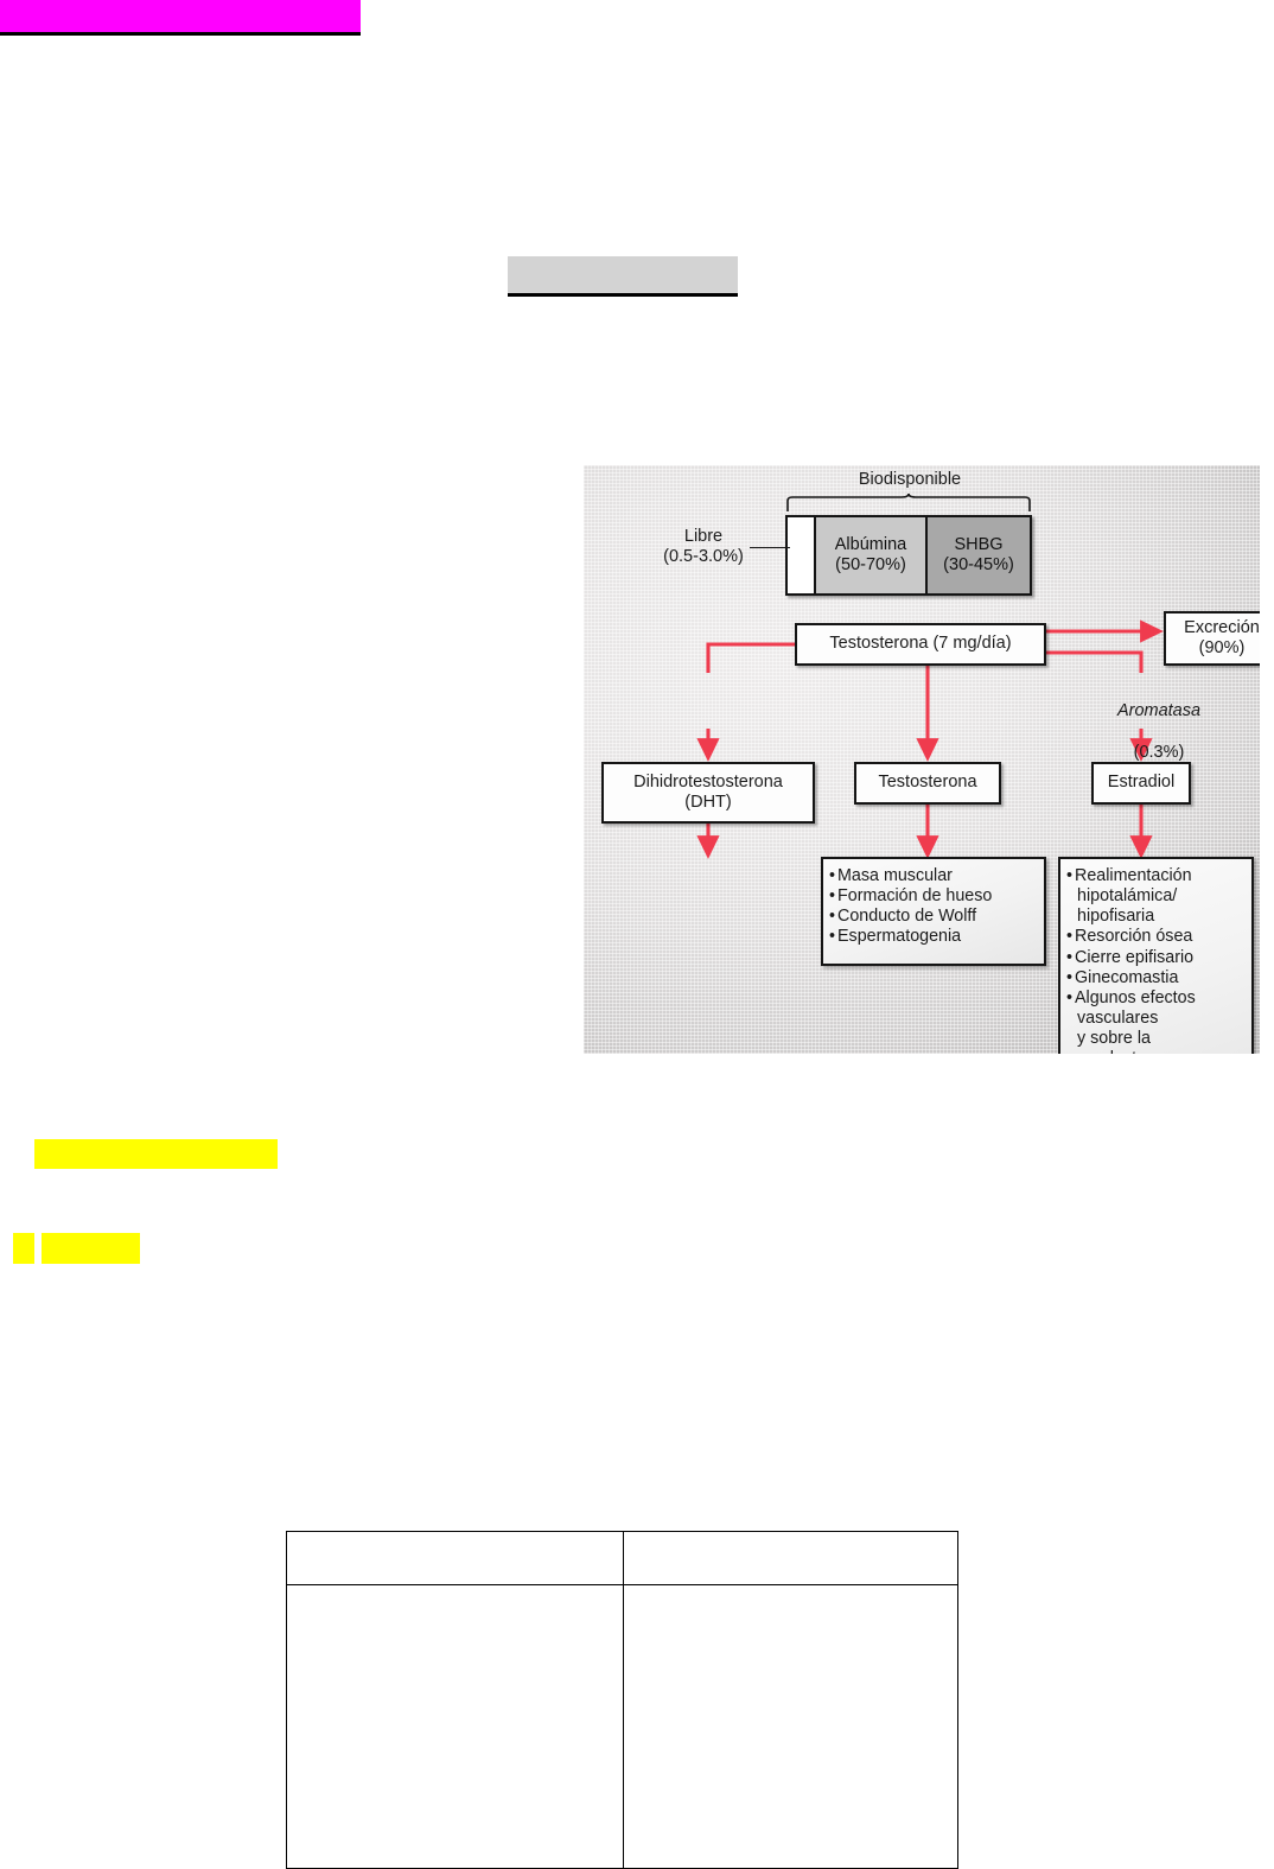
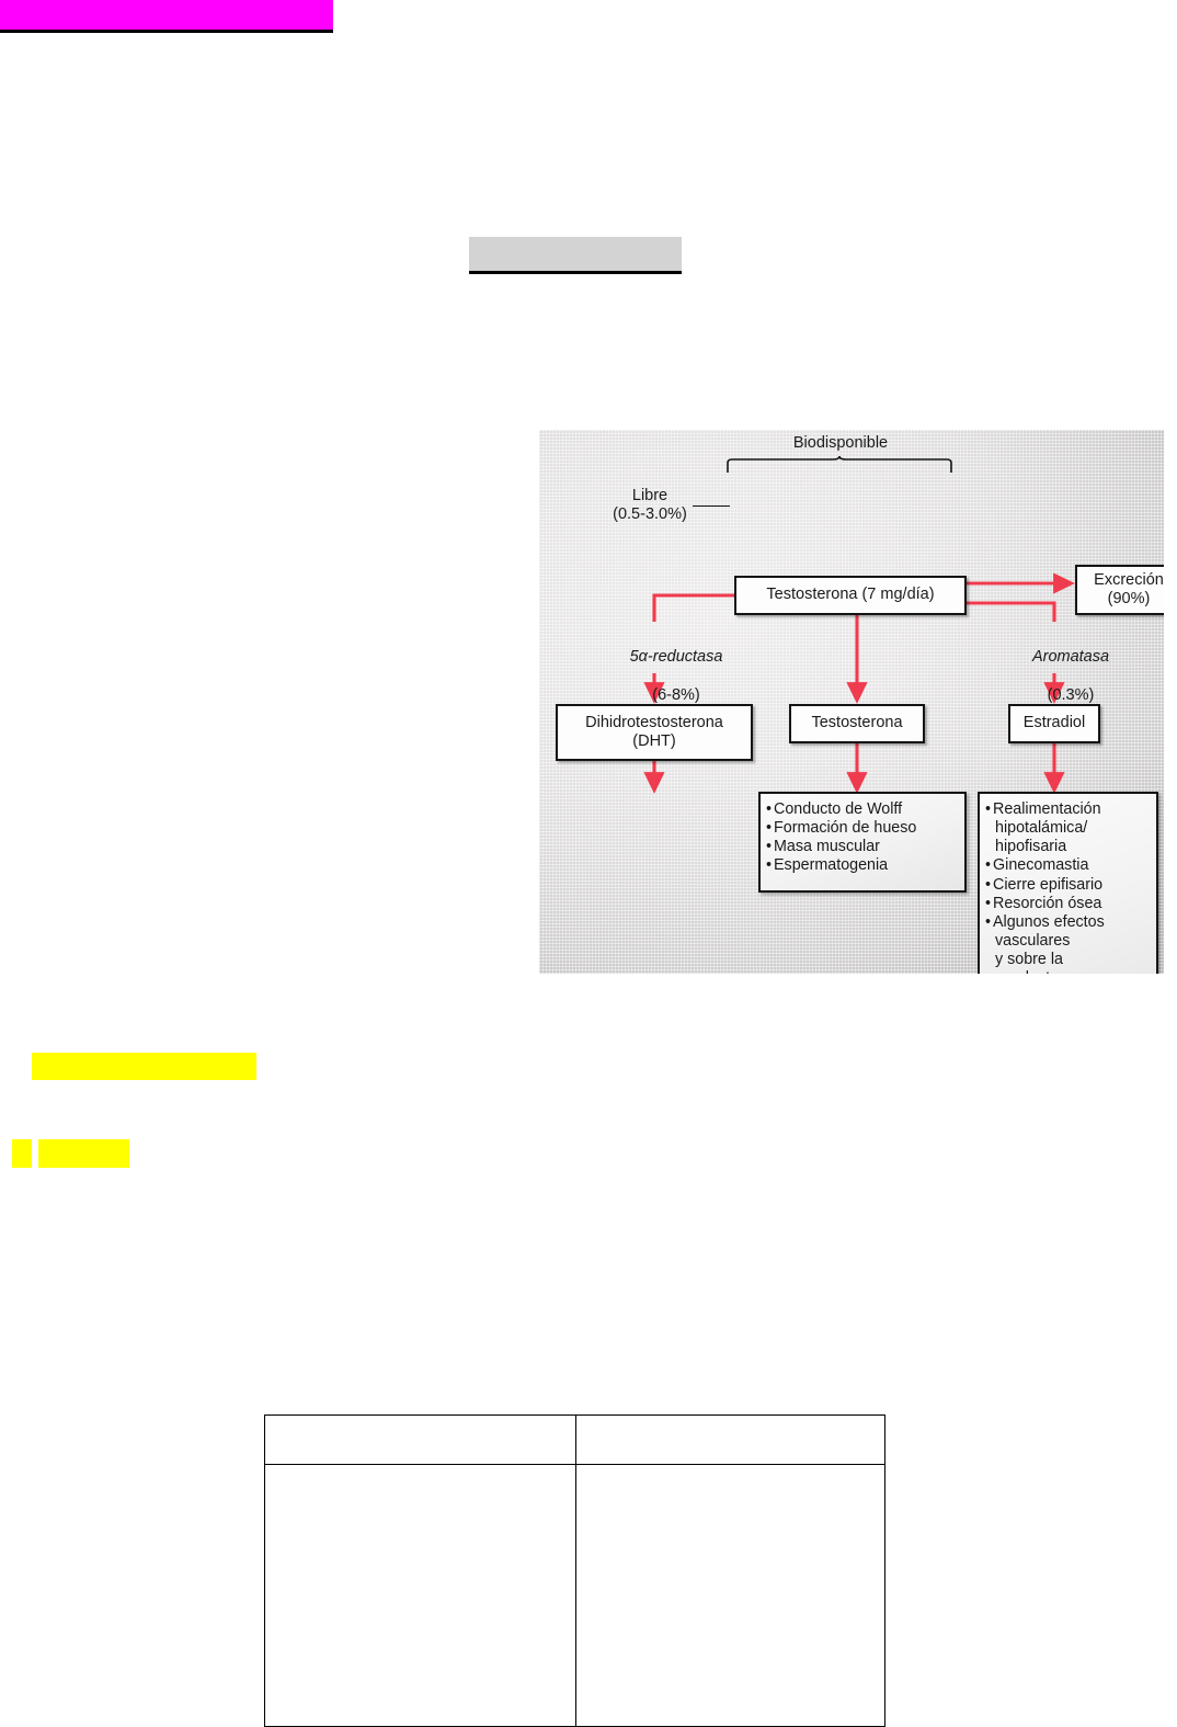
  Biodisponible
- Albúmina
- (50-70%)
- SHBG
- (30-45%)
  Libre
  (0.5-3.0%)
  Testosterona (7 mg/día)
  Excreción
  (90%)
+ 5α-reductasa
+ (6-8%)
  Aromatasa
  (0.3%)
  Dihidrotestosterona
  (DHT)
  Testosterona
  Estradiol
- Masa muscular
+ Conducto de Wolff
  Formación de hueso
- Conducto de Wolff
+ Masa muscular
  Espermatogenia
  Realimentación
  hipotalámica/
  hipofisaria
- Resorción ósea
+ Ginecomastia
  Cierre epifisario
- Ginecomastia
+ Resorción ósea
  Algunos efectos
  vasculares
  y sobre la
